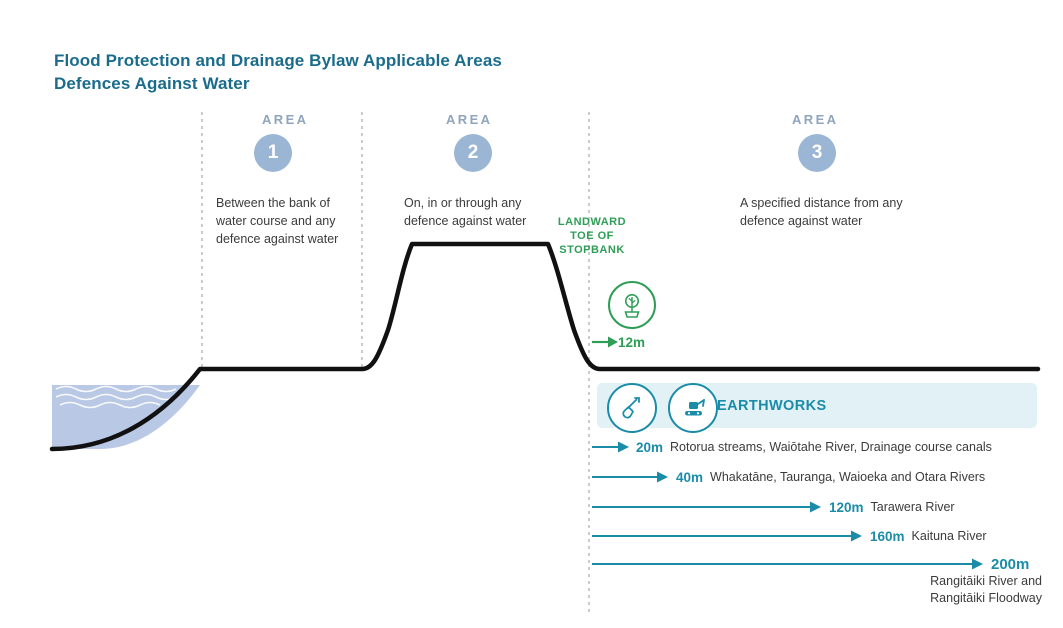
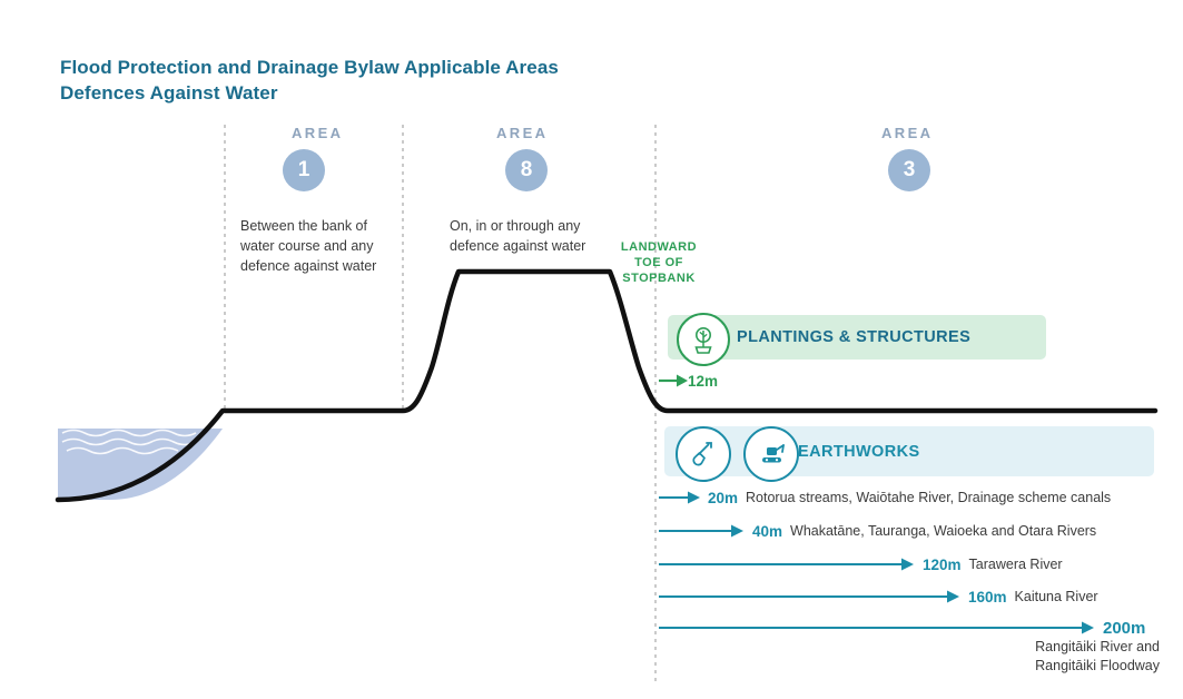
  Flood Protection and Drainage Bylaw Applicable Areas
  Defences Against Water
  AREA
  1
  Between the bank of water course and any defence against water
  AREA
- 2
+ 8
  On, in or through any defence against water
  AREA
  3
- A specified distance from any defence against water
  LANDWARD
  TOE OF
  STOPBANK
+ PLANTINGS & STRUCTURES
  12m
  EARTHWORKS
  20m
- Rotorua streams, Waiōtahe River, Drainage course canals
+ Rotorua streams, Waiōtahe River, Drainage scheme canals
  40m
  Whakatāne, Tauranga, Waioeka and Otara Rivers
  120m
  Tarawera River
  160m
  Kaituna River
  200m
  Rangitāiki River and
  Rangitāiki Floodway
